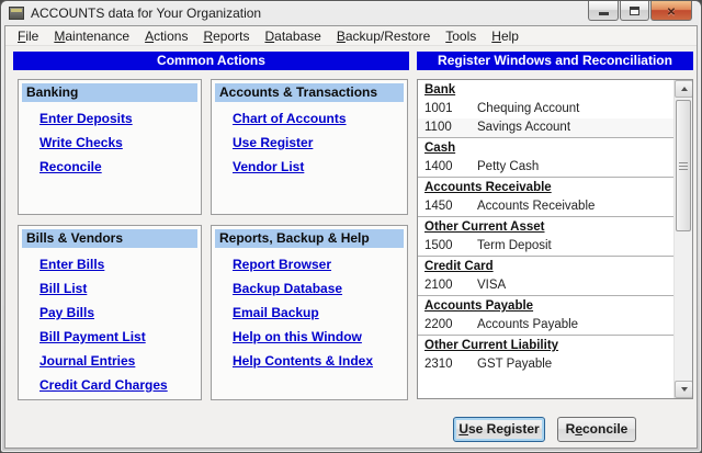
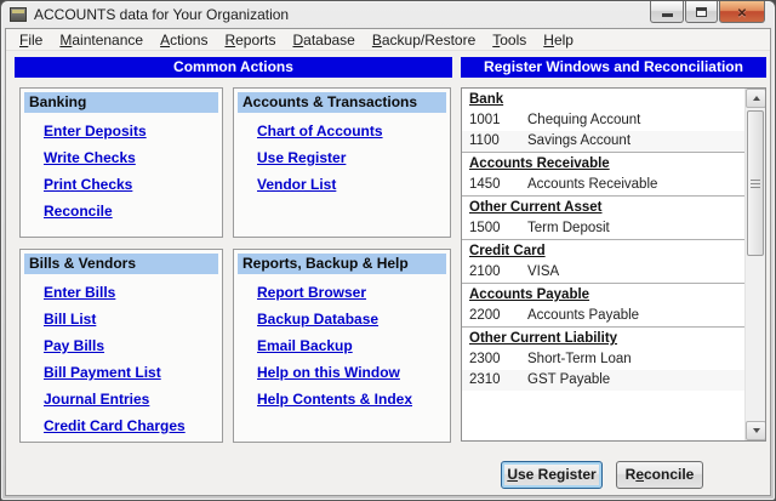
  ACCOUNTS data for Your Organization
  File
  Maintenance
  Actions
  Reports
  Database
  Backup/Restore
  Tools
  Help
  Common Actions
  Register Windows and Reconciliation
  Banking
  Enter Deposits
  Write Checks
+ Print Checks
  Reconcile
  Accounts & Transactions
  Chart of Accounts
  Use Register
  Vendor List
  Bills & Vendors
  Enter Bills
  Bill List
  Pay Bills
  Bill Payment List
  Journal Entries
  Credit Card Charges
  Reports, Backup & Help
  Report Browser
  Backup Database
  Email Backup
  Help on this Window
  Help Contents & Index
  Bank
  1001 Chequing Account
  1100 Savings Account
- Cash
- 1400 Petty Cash
  Accounts Receivable
  1450 Accounts Receivable
  Other Current Asset
  1500 Term Deposit
  Credit Card
  2100 VISA
  Accounts Payable
  2200 Accounts Payable
  Other Current Liability
+ 2300 Short-Term Loan
  2310 GST Payable
  Use Register
  Reconcile
